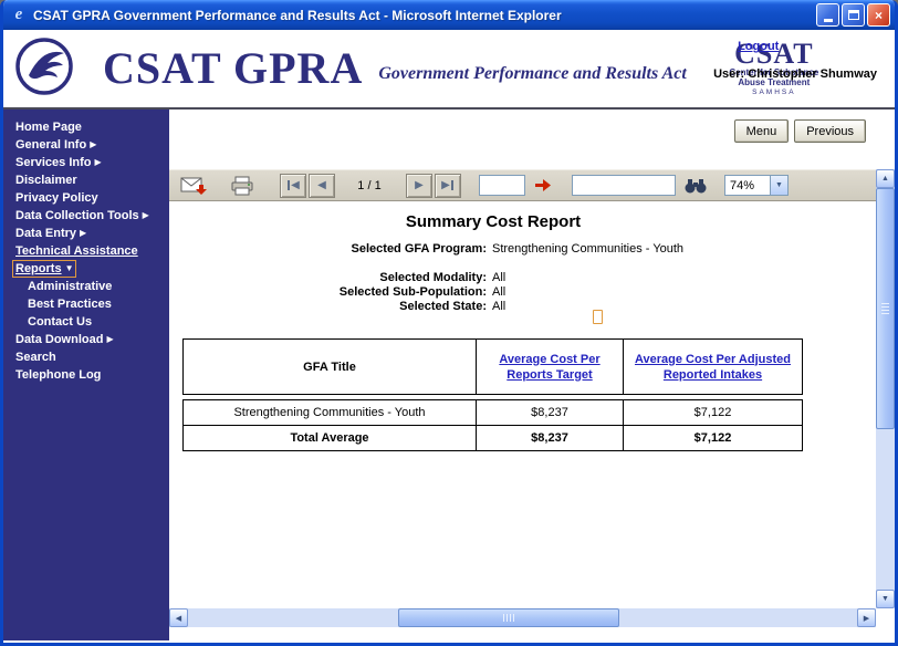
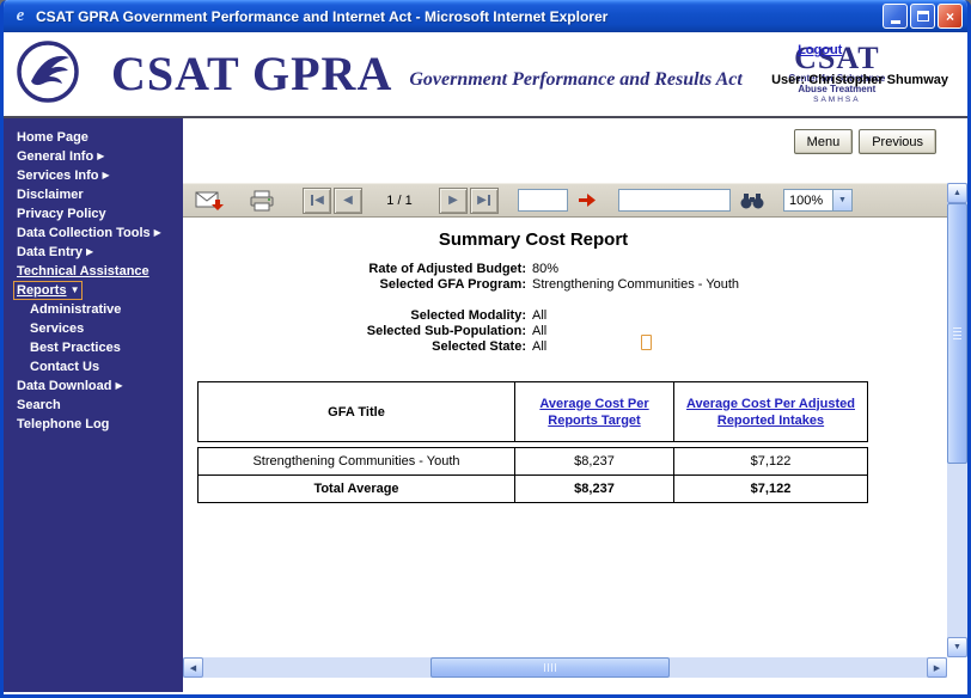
  e
- CSAT GPRA Government Performance and Results Act - Microsoft Internet Explorer
+ CSAT GPRA Government Performance and Internet Act - Microsoft Internet Explorer
  ×
  CSAT GPRA
  Government Performance and Results Act
  CSAT
  Center for Substance
  Abuse Treatment
  Logout
  User: Christopher Shumway
  Home Page
  General Info ▶
  Services Info ▶
  Disclaimer
  Privacy Policy
  Data Collection Tools ▶
  Data Entry ▶
  Technical Assistance
  Reports ▼
  Administrative
+ Services
  Best Practices
  Contact Us
  Data Download ▶
  Search
  Telephone Log
  Menu
  Previous
  ◀
  ◀
  1 / 1
  ▶
  ▶
- 74%
+ 100%
  Summary Cost Report
+ Rate of Adjusted Budget:
+ 80%
  Selected GFA Program:
  Strengthening Communities - Youth
  Selected Modality:
  All
  Selected Sub-Population:
  All
  Selected State:
  All
  	GFA Title	Average Cost Per Reports Target	Average Cost Per Adjusted Reported Intakes
  Strengthening Communities - Youth	$8,237	$7,122
  Total Average	$8,237	$7,122
